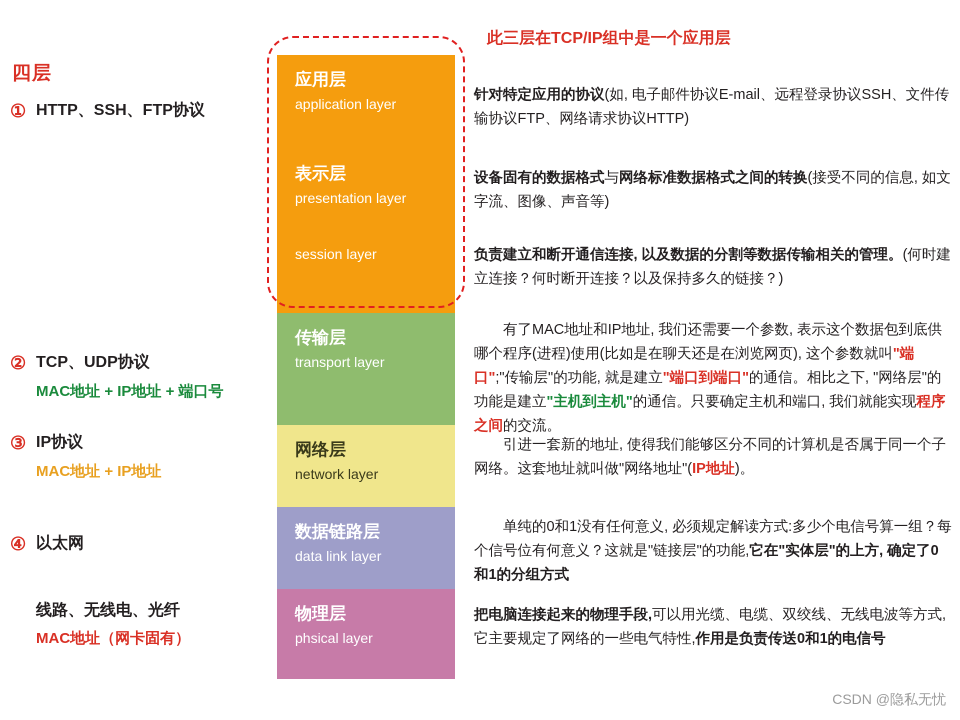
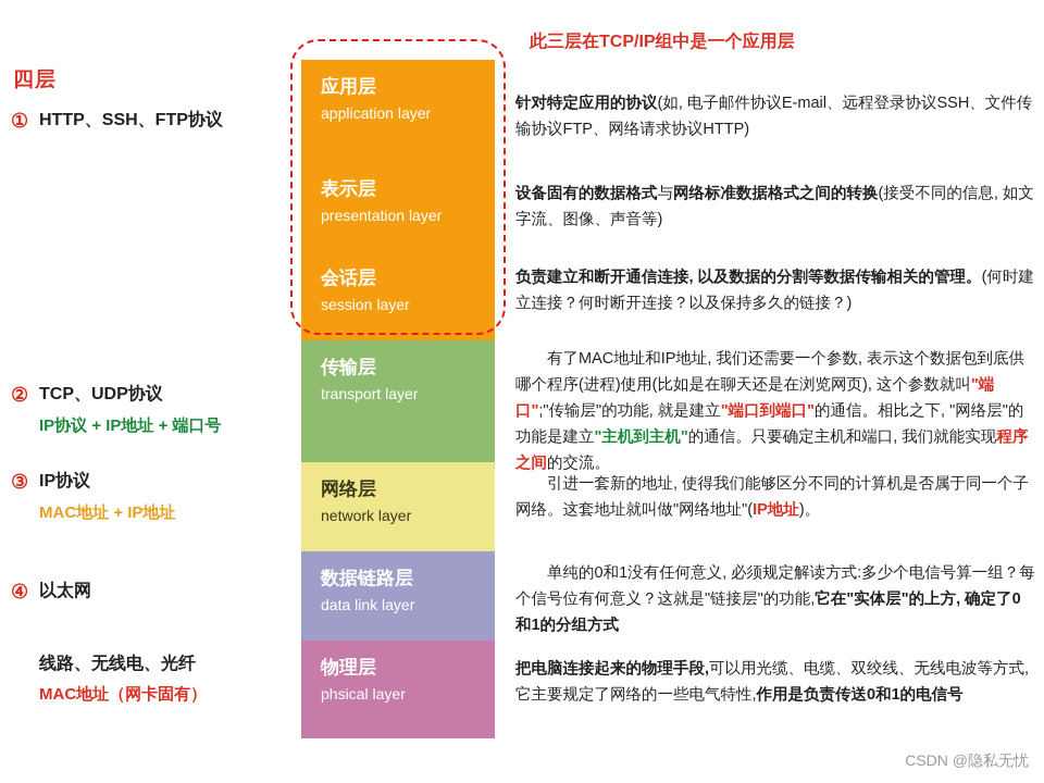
  四层
  ①
  HTTP、SSH、FTP协议
  ②
  TCP、UDP协议
- MAC地址 + IP地址 + 端口号
+ IP协议 + IP地址 + 端口号
  ③
  IP协议
  MAC地址 + IP地址
  ④
  以太网
  线路、无线电、光纤
  MAC地址（网卡固有）
  应用层
  application layer
  表示层
  presentation layer
+ 会话层
  session layer
  传输层
  transport layer
  网络层
  network layer
  数据链路层
  data link layer
  物理层
  phsical layer
  此三层在TCP/IP组中是一个应用层
  针对特定应用的协议(如, 电子邮件协议E-mail、远程登录协议SSH、文件传输协议FTP、网络请求协议HTTP)
  设备固有的数据格式与网络标准数据格式之间的转换(接受不同的信息, 如文字流、图像、声音等)
  负责建立和断开通信连接, 以及数据的分割等数据传输相关的管理。(何时建立连接？何时断开连接？以及保持多久的链接？)
  有了MAC地址和IP地址, 我们还需要一个参数, 表示这个数据包到底供哪个程序(进程)使用(比如是在聊天还是在浏览网页), 这个参数就叫"端口";"传输层"的功能, 就是建立"端口到端口"的通信。相比之下, "网络层"的功能是建立"主机到主机"的通信。只要确定主机和端口, 我们就能实现程序之间的交流。
  引进一套新的地址, 使得我们能够区分不同的计算机是否属于同一个子网络。这套地址就叫做"网络地址"(IP地址)。
  单纯的0和1没有任何意义, 必须规定解读方式:多少个电信号算一组？每个信号位有何意义？这就是"链接层"的功能,它在"实体层"的上方, 确定了0和1的分组方式
  把电脑连接起来的物理手段,可以用光缆、电缆、双绞线、无线电波等方式, 它主要规定了网络的一些电气特性,作用是负责传送0和1的电信号
  CSDN @隐私无忧
